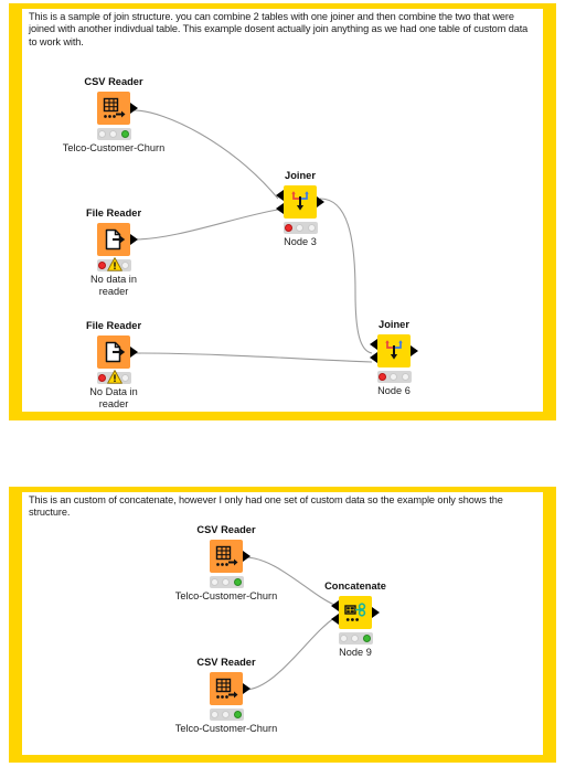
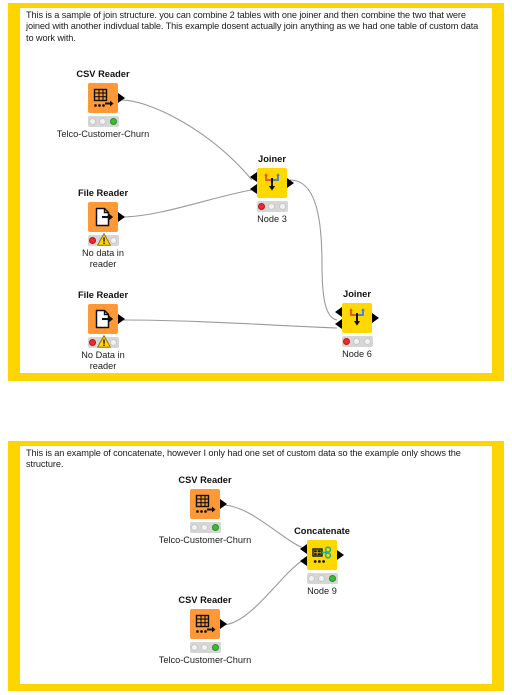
  This is a sample of join structure. you can combine 2 tables with one joiner and then combine the two that were joined with another indivdual table. This example dosent actually join anything as we had one table of custom data to work with.
- This is an custom of concatenate, however I only had one set of custom data so the example only shows the structure.
+ This is an example of concatenate, however I only had one set of custom data so the example only shows the structure.
  CSV Reader
  Telco-Customer-Churn
  File Reader
  No data in
  reader
  File Reader
  No Data in
  reader
  Joiner
  Node 3
  Joiner
  Node 6
  CSV Reader
  Telco-Customer-Churn
  CSV Reader
  Telco-Customer-Churn
  Concatenate
  Node 9
